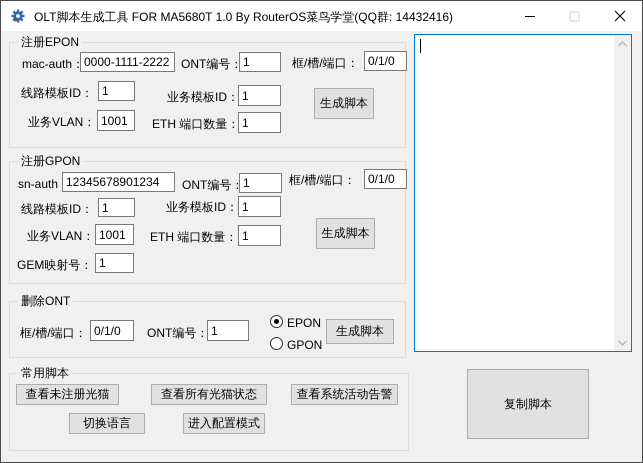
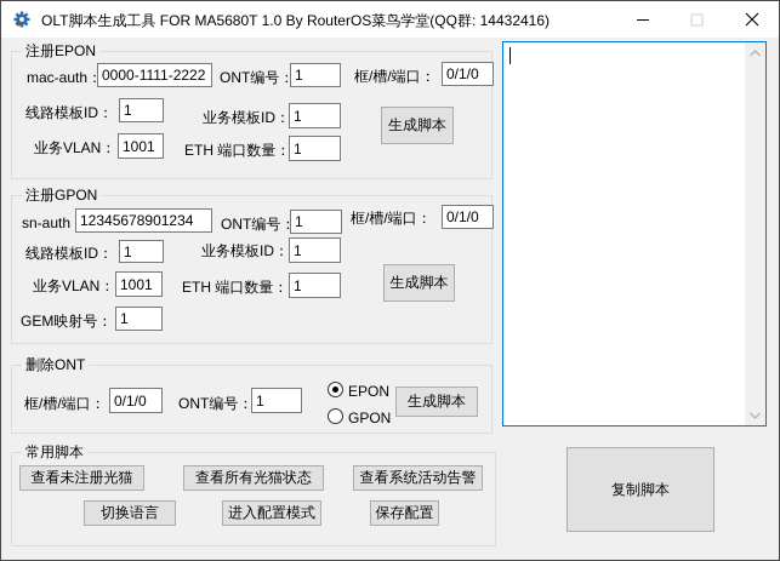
  OLT脚本生成工具 FOR MA5680T 1.0 By RouterOS菜鸟学堂(QQ群: 14432416)
  注册EPON
  mac-auth：
  0000-1111-2222
  ONT编号：
  1
  框/槽/端口：
  0/1/0
  线路模板ID：
  1
  业务模板ID：
  1
  业务VLAN：
  1001
  ETH 端口数量：
  1
  生成脚本
  注册GPON
  sn-auth
  12345678901234
  ONT编号：
  1
  框/槽/端口：
  0/1/0
  线路模板ID：
  1
  业务模板ID：
  1
  业务VLAN：
  1001
  ETH 端口数量：
  1
  生成脚本
  GEM映射号：
  1
  删除ONT
  框/槽/端口：
  0/1/0
  ONT编号：
  1
  EPON
  GPON
  生成脚本
  常用脚本
  查看未注册光猫
  查看所有光猫状态
  查看系统活动告警
  切换语言
  进入配置模式
+ 保存配置
  复制脚本
